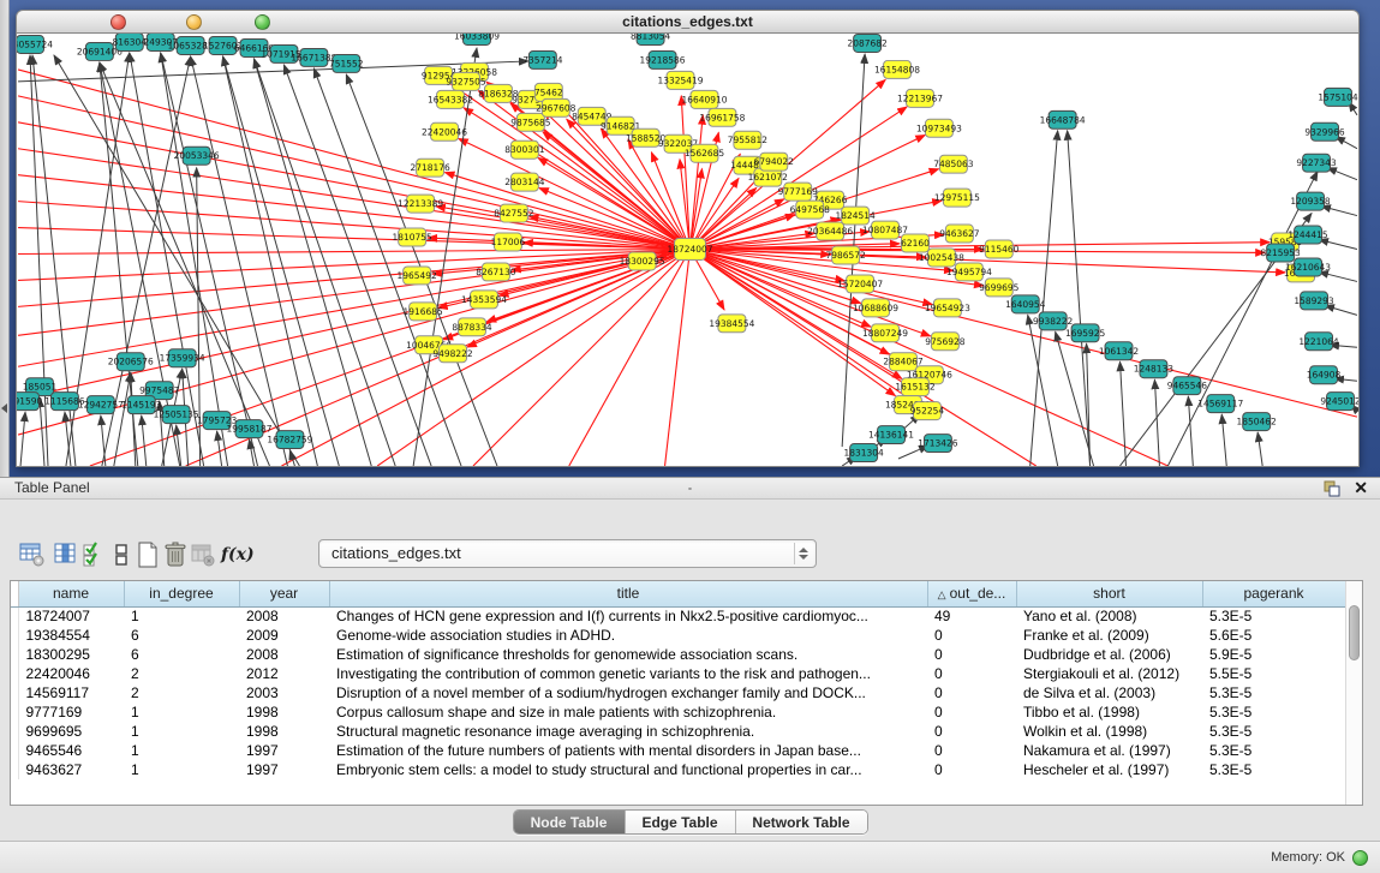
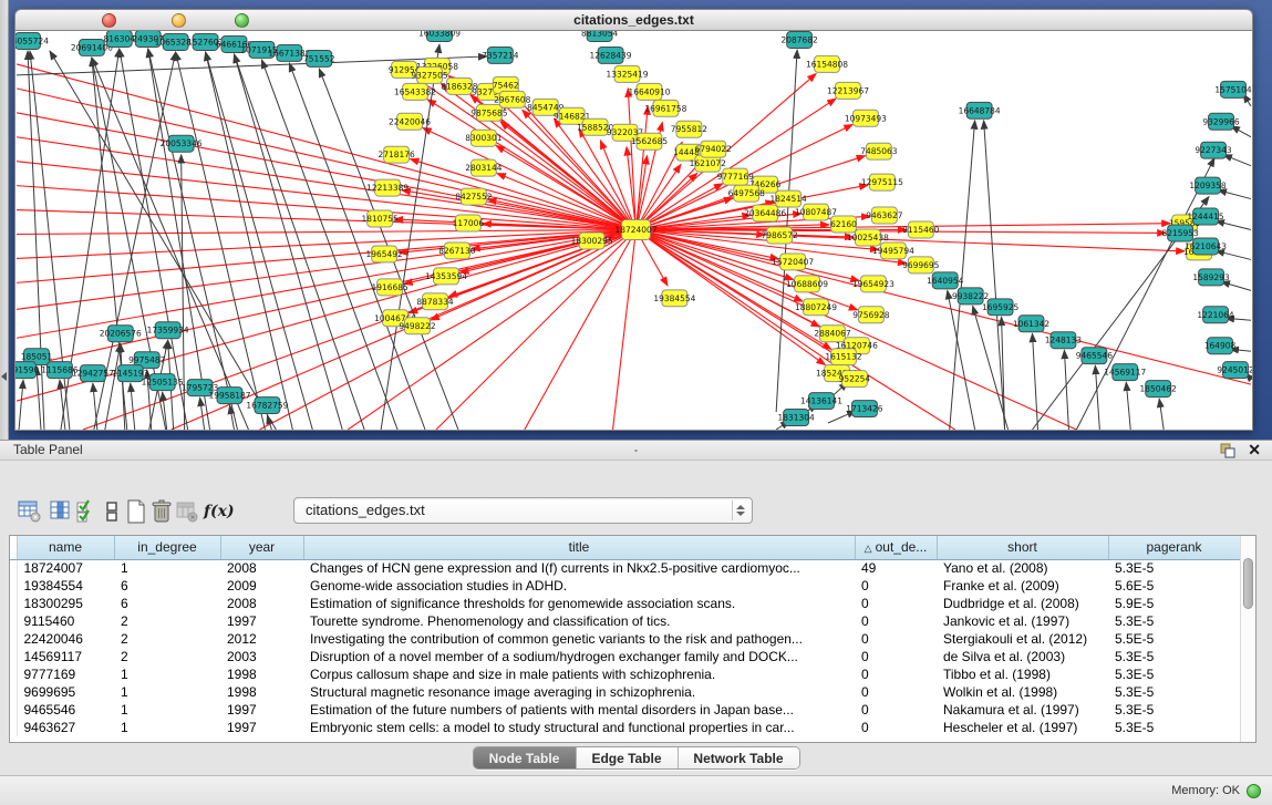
  citations_edges.txt
  22420046
  2718176
  12213389
  1810755
  1965492
  1916685
  100467
  9498222
  8300301
  2803144
  8427552
  117006
  8267130
  14353594
  8878334
  9875685
  13226058
  91295
  9327505
  8186328
  75462
  16543382
  2967608
  8454749
  9146821
  13325419
  16640910
  16961758
  1588520
  9322037
  7955812
  1562685
  14448
  1621072
  6794022
  18300295
  19384554
  16154808
  12213967
  10973493
  7485063
  12975115
  9463627
  9115460
  9699695
  10025438
  19654923
  9756928
  2884067
  16120746
  1615132
  952254
  18807249
  10688609
  15720407
  7986572
  20364486
  1824514
  10807487
  62160
  19495794
  746266
  6497568
  9777169
  15958
  4055724
  20691406
  816304
  249307
  1065328
  152760
  646616
  1071915
  1667138
  751552
  16033809
  7357214
  8813054
- 19218586
+ 12628439
  2087682
  20053346
  16648784
  1575104
  9329966
  9227343
  1209358
  1244415
  8215953
  16210643
  1589293
  1221064
  164908
  9245012
  1640954
  9938222
  1695925
  1061342
  1248133
  9465546
  14569117
  1850462
  14136141
  1713426
  1831304
  185051
  91590
  1115686
  20206576
  17359934
  9975487
  12942757
  1145193
  12505135
  1795723
  19958187
  16782759
  18724007
  Table Panel
  ✕
  f(x)
  citations_edges.txt
  	name	in_degree	year	title	△ out_de...	short	pagerank
  	18724007	1	2008	Changes of HCN gene expression and I(f) currents in Nkx2.5-positive cardiomyoc...	49	Yano et al. (2008)	5.3E-5
  	19384554	6	2009	Genome-wide association studies in ADHD.	0	Franke et al. (2009)	5.6E-5
- 	18300295	6	2008	Estimation of significance thresholds for genomewide association scans.	0	Dudbridge et al. (2006)	5.9E-5
+ 	18300295	6	2008	Estimation of significance thresholds for genomewide association scans.	0	Dudbridge et al. (2008)	5.9E-5
+ 	9115460	2	1997	Tourette syndrome. Phenomenology and classification of tics.	0	Jankovic et al. (1997)	5.3E-5
  	22420046	2	2012	Investigating the contribution of common genetic variants to the risk and pathogen...	0	Stergiakouli et al. (2012)	5.5E-5
  	14569117	2	2003	Disruption of a novel member of a sodium/hydrogen exchanger family and DOCK...	0	de Silva et al. (2003)	5.3E-5
  	9777169	1	1998	Corpus callosum shape and size in male patients with schizophrenia.	0	Tibbo et al. (1998)	5.3E-5
  	9699695	1	1998	Structural magnetic resonance image averaging in schizophrenia.	0	Wolkin et al. (1998)	5.3E-5
  	9465546	1	1997	Estimation of the future numbers of patients with mental disorders in Japan base...	0	Nakamura et al. (1997)	5.3E-5
  	9463627	1	1997	Embryonic stem cells: a model to study structural and functional properties in car...	0	Hescheler et al. (1997)	5.3E-5
  Node Table
  Edge Table
  Network Table
  Memory: OK
